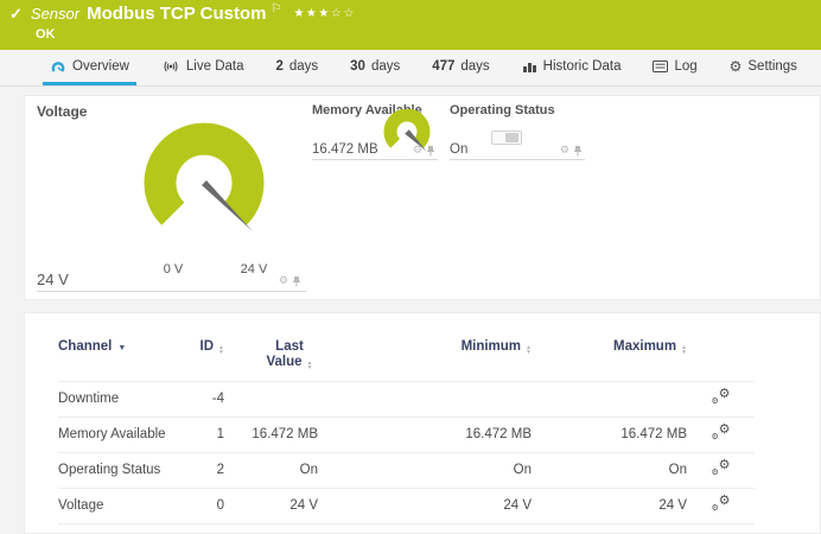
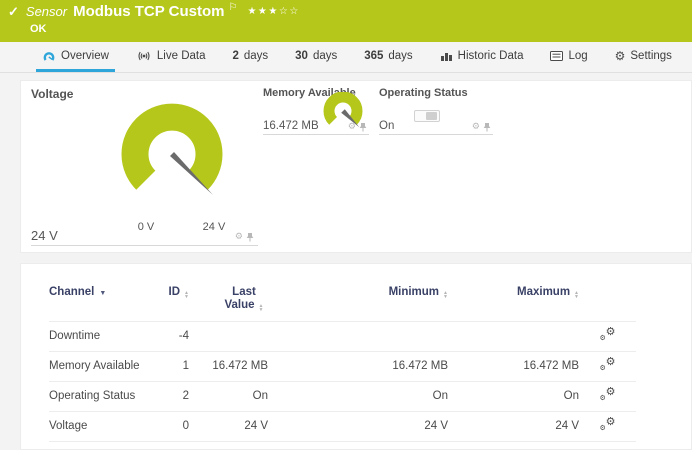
  ✓
  Sensor
  Modbus TCP Custom
  ⚐
  ★★★☆☆
  OK
  Overview
  Live Data
  2
  days
  30
  days
- 477
+ 365
  days
  Historic Data
  Log
  ⚙
  Settings
  Voltage
  0 V
  24 V
  24 V
  ⚙
  Memory Availe
  16.472 MB
  ⚙
  Operating Status
  On
  ⚙
  Channel	ID	Last Value	Minimum	Maximum
  Downtime	-4				⚙⚙
  Memory Available	1	16.472 MB	16.472 MB	16.472 MB	⚙⚙
  Operating Status	2	On	On	On	⚙⚙
  Voltage	0	24 V	24 V	24 V	⚙⚙
